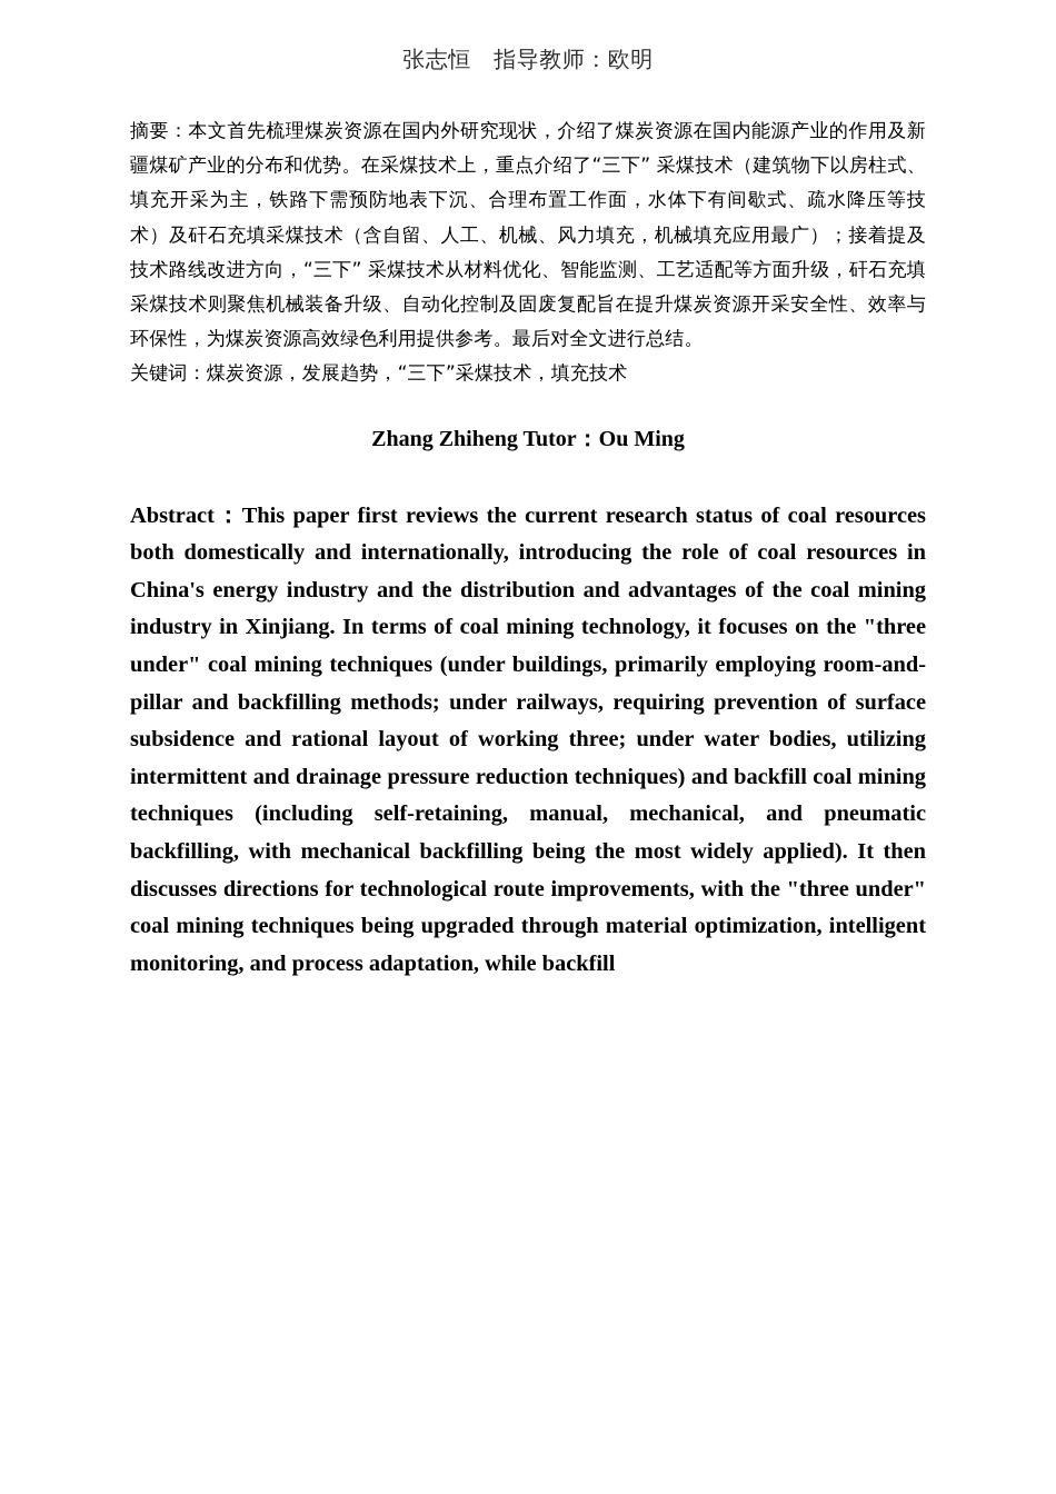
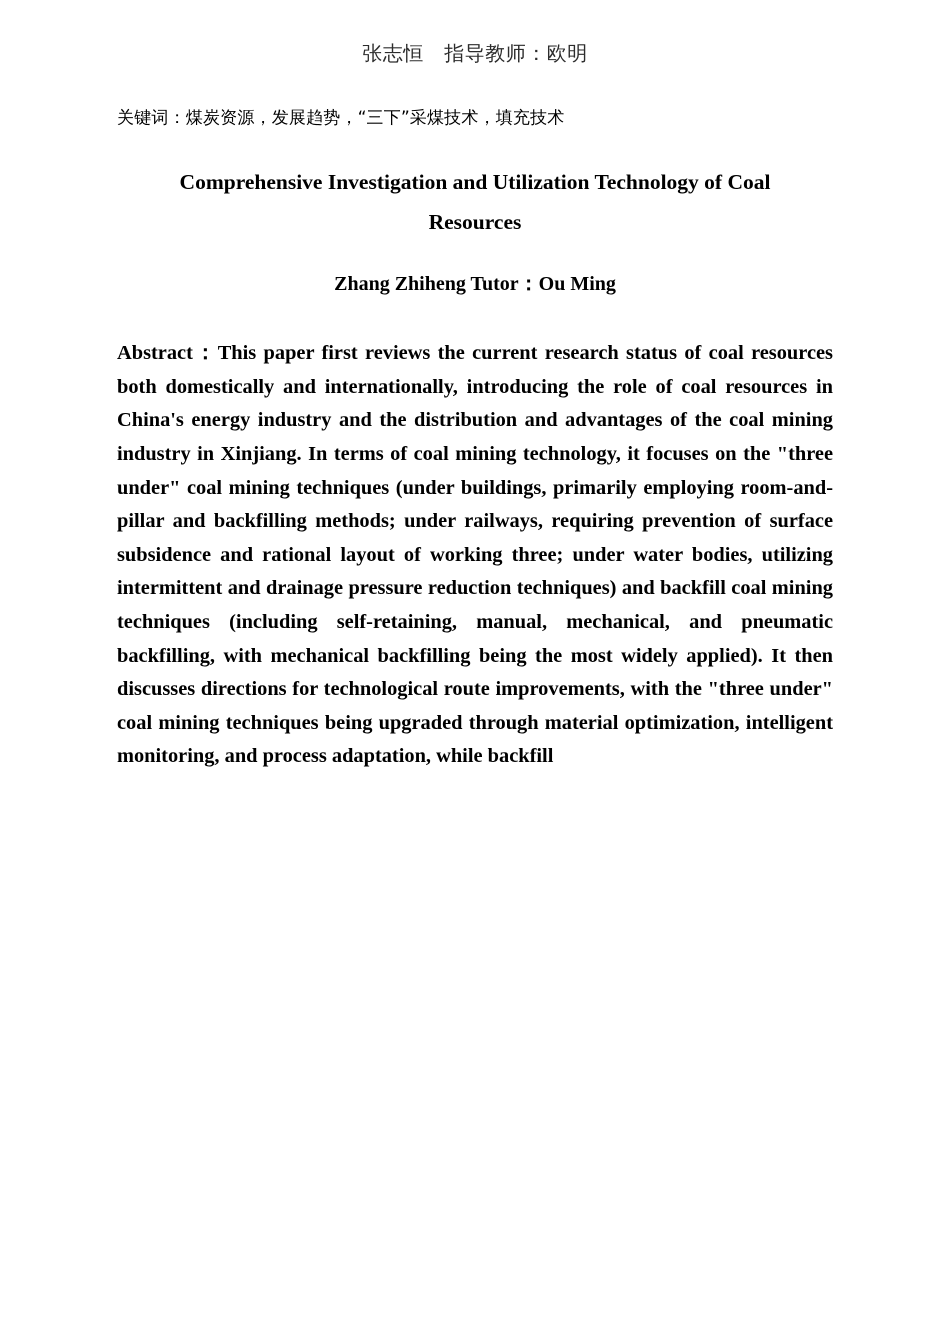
  张志恒 指导教师：欧明
- 摘要：本文首先梳理煤炭资源在国内外研究现状，介绍了煤炭资源在国内能源产业的作用及新疆煤矿产业的分布和优势。在采煤技术上，重点介绍了“三下” 采煤技术（建筑物下以房柱式、填充开采为主，铁路下需预防地表下沉、合理布置工作面，水体下有间歇式、疏水降压等技术）及矸石充填采煤技术（含自留、人工、机械、风力填充，机械填充应用最广）；接着提及技术路线改进方向，“三下” 采煤技术从材料优化、智能监测、工艺适配等方面升级，矸石充填采煤技术则聚焦机械装备升级、自动化控制及固废复配旨在提升煤炭资源开采安全性、效率与环保性，为煤炭资源高效绿色利用提供参考。最后对全文进行总结。
  关键词：煤炭资源，发展趋势，“三下”采煤技术，填充技术
+ Comprehensive Investigation and Utilization Technology of Coal Resources
  Zhang Zhiheng Tutor：Ou Ming
  Abstract：This paper first reviews the current research status of coal resources both domestically and internationally, introducing the role of coal resources in China's energy industry and the distribution and advantages of the coal mining industry in Xinjiang. In terms of coal mining technology, it focuses on the "three under" coal mining techniques (under buildings, primarily employing room-and-pillar and backfilling methods; under railways, requiring prevention of surface subsidence and rational layout of working three; under water bodies, utilizing intermittent and drainage pressure reduction techniques) and backfill coal mining techniques (including self-retaining, manual, mechanical, and pneumatic backfilling, with mechanical backfilling being the most widely applied). It then discusses directions for technological route improvements, with the "three under" coal mining techniques being upgraded through material optimization, intelligent monitoring, and process adaptation, while backfill
